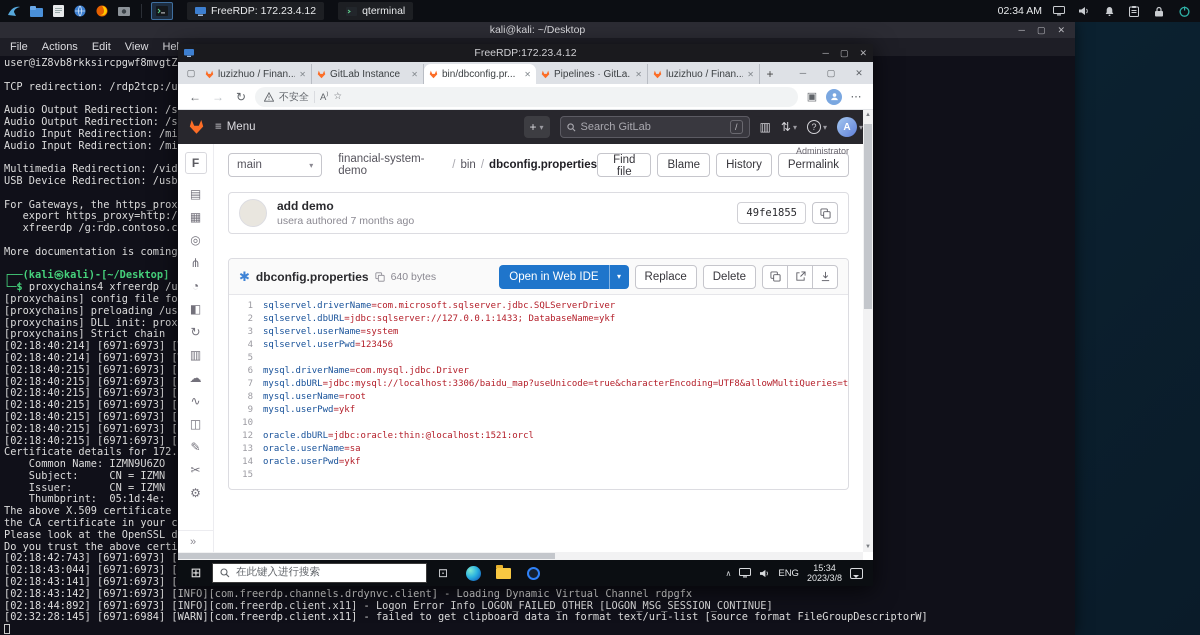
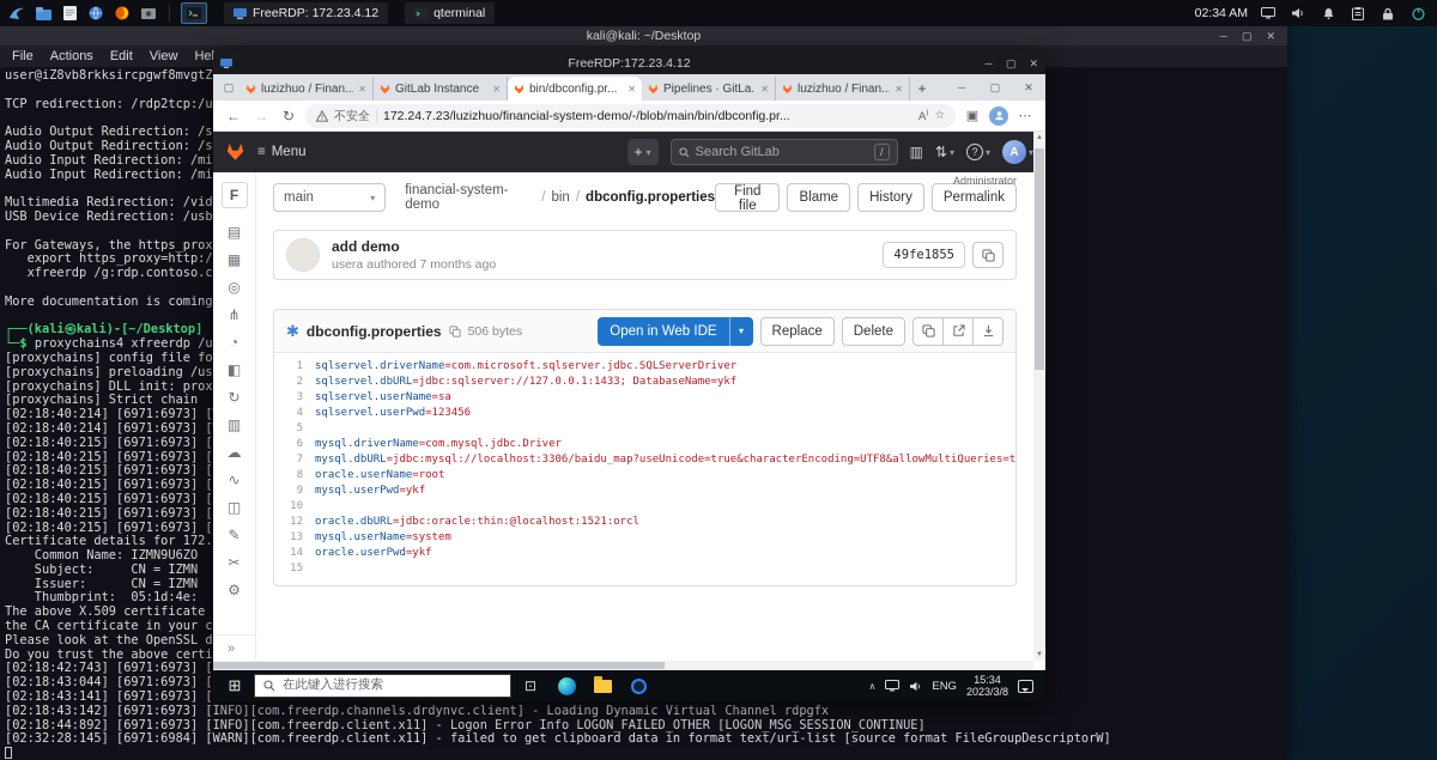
  FreeRDP: 172.23.4.12
  qterminal
  02:34 AM
  kali@kali: ~/Desktop
  ─
  ▢
  ✕
  File
  Actions
  Edit
  View
  user@iZ8vb8rkksircpgwf8mvgtZ
  TCP redirection: /rdp2tcp:/u
  Audio Output Redirection: /s
  Audio Output Redirection: /s
  Audio Input Redirection: /mi
  Audio Input Redirection: /mi
  Multimedia Redirection: /vid
  USB Device Redirection: /usb
  For Gateways, the https_prox
  export https_proxy=http:/
  xfreerdp /g:rdp.contoso.c
  More documentation is coming
  ┌──(kali㉿kali)-[~/Desktop]
  └─$ proxychains4 xfreerdp /u
  [proxychains] config file fo
  [proxychains] preloading /us
  [proxychains] DLL init: prox
  [proxychains] Strict chain
  [02:18:40:214] [6971:6973] [
  [02:18:40:214] [6971:6973] [
  [02:18:40:215] [6971:6973] [
  [02:18:40:215] [6971:6973] [
  [02:18:40:215] [6971:6973] [
  [02:18:40:215] [6971:6973] [
  [02:18:40:215] [6971:6973] [
  [02:18:40:215] [6971:6973] [
  [02:18:40:215] [6971:6973] [
  Certificate details for 172.
  Common Name: IZMN9U6ZO
  Subject: CN = IZMN
  Issuer: CN = IZMN
  Thumbprint: 05:1d:4e:
  The above X.509 certificate
  the CA certificate in your c
  Please look at the OpenSSL d
  Do you trust the above certi
  [02:18:42:743] [6971:6973] [
  [02:18:43:044] [6971:6973] [
  [02:18:43:141] [6971:6973] [
  [02:18:43:142] [6971:6973] [INFO][com.freerdp.channels.drdynvc.client] - Loading Dynamic Virtual Channel rdpgfx
  [02:18:44:892] [6971:6973] [INFO][com.freerdp.client.x11] - Logon Error Info LOGON_FAILED_OTHER [LOGON_MSG_SESSION_CONTINUE]
  [02:32:28:145] [6971:6984] [WARN][com.freerdp.client.x11] - failed to get clipboard data in format text/uri-list [source format FileGroupDescriptorW]
  FreeRDP:172.23.4.12
  ─
  ▢
  ✕
  ▢
  luzizhuo / Finan...
  ✕
  GitLab Instance
  ✕
  bin/dbconfig.pr...
  ✕
  Pipelines · GitLa.
  ✕
  luzizhuo / Finan...
  ✕
  +
  ─
  ▢
  ✕
  ←
  →
  ↻
  不安全
+ 172.24.7.23/luzizhuo/financial-system-demo/-/blob/main/bin/dbconfig.pr...
  A⁾
  ☆
  ▣
  ⋯
  ≡
  Menu
  +
  ▾
  Search GitLab
  /
  ▥
  ⇅
  ▾
  ?
  ▾
  A
  ▾
  Administrator
  F
  ▤
  ▦
  ◎
  ⋔
  ◔
  ◧
  ↻
  ▥
  ☁
  ∿
  ◫
  ✎
  ✂
  ⚙
  »
  main
  ▾
  financial-system-demo
  /
  bin
  /
  dbconfig.properties
  Find file
  Blame
  History
  Permalink
  add demo
  usera authored 7 months ago
  49fe1855
  ✱
  dbconfig.properties
- 640 bytes
+ 506 bytes
  Open in Web IDE
  ▾
  Replace
  Delete
  1
  sqlservel.driverName
  =com.microsoft.sqlserver.jdbc.SQLServerDriver
  2
  sqlservel.dbURL
  =jdbc:sqlserver://127.0.0.1:1433; DatabaseName=ykf
  3
  sqlservel.userName
- =system
+ =sa
  4
  sqlservel.userPwd
  =123456
  5
  6
  mysql.driverName
  =com.mysql.jdbc.Driver
  7
  mysql.dbURL
  =jdbc:mysql://localhost:3306/baidu_map?useUnicode=true&characterEncoding=UTF8&allowMultiQueries=t
  8
- mysql.userName
+ oracle.userName
  =root
  9
  mysql.userPwd
  =ykf
  10
  12
  oracle.dbURL
  =jdbc:oracle:thin:@localhost:1521:orcl
  13
- oracle.userName
+ mysql.userName
- =sa
+ =system
  14
  oracle.userPwd
  =ykf
  15
  ⊞
  在此键入进行搜索
  ⊡
  ∧
  ENG
  15:34
  2023/3/8
